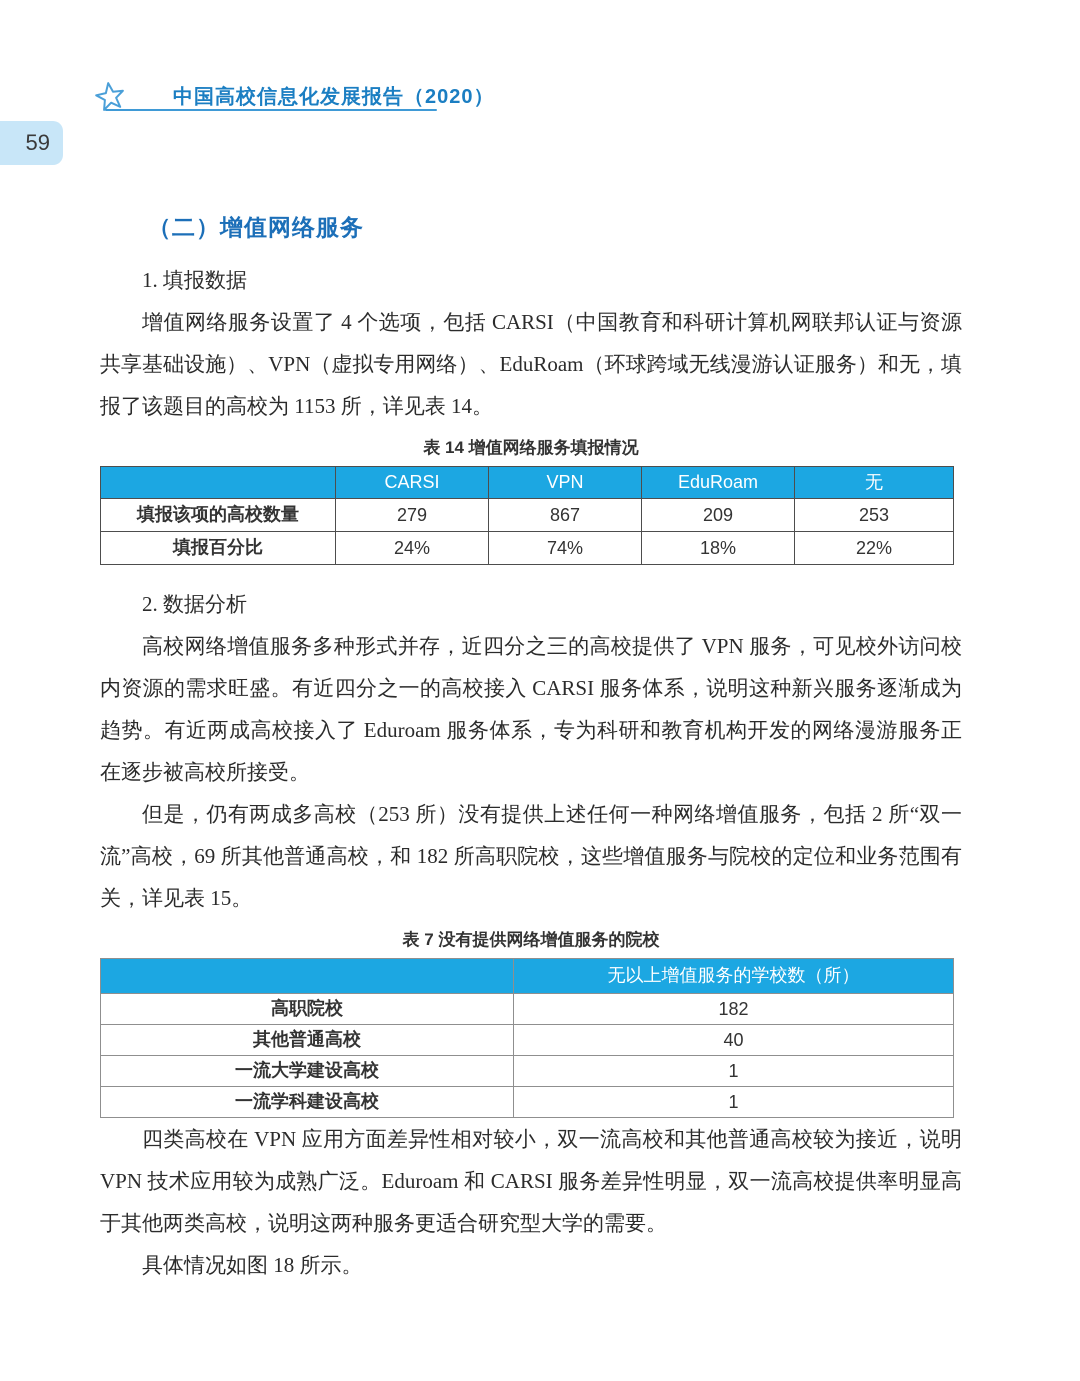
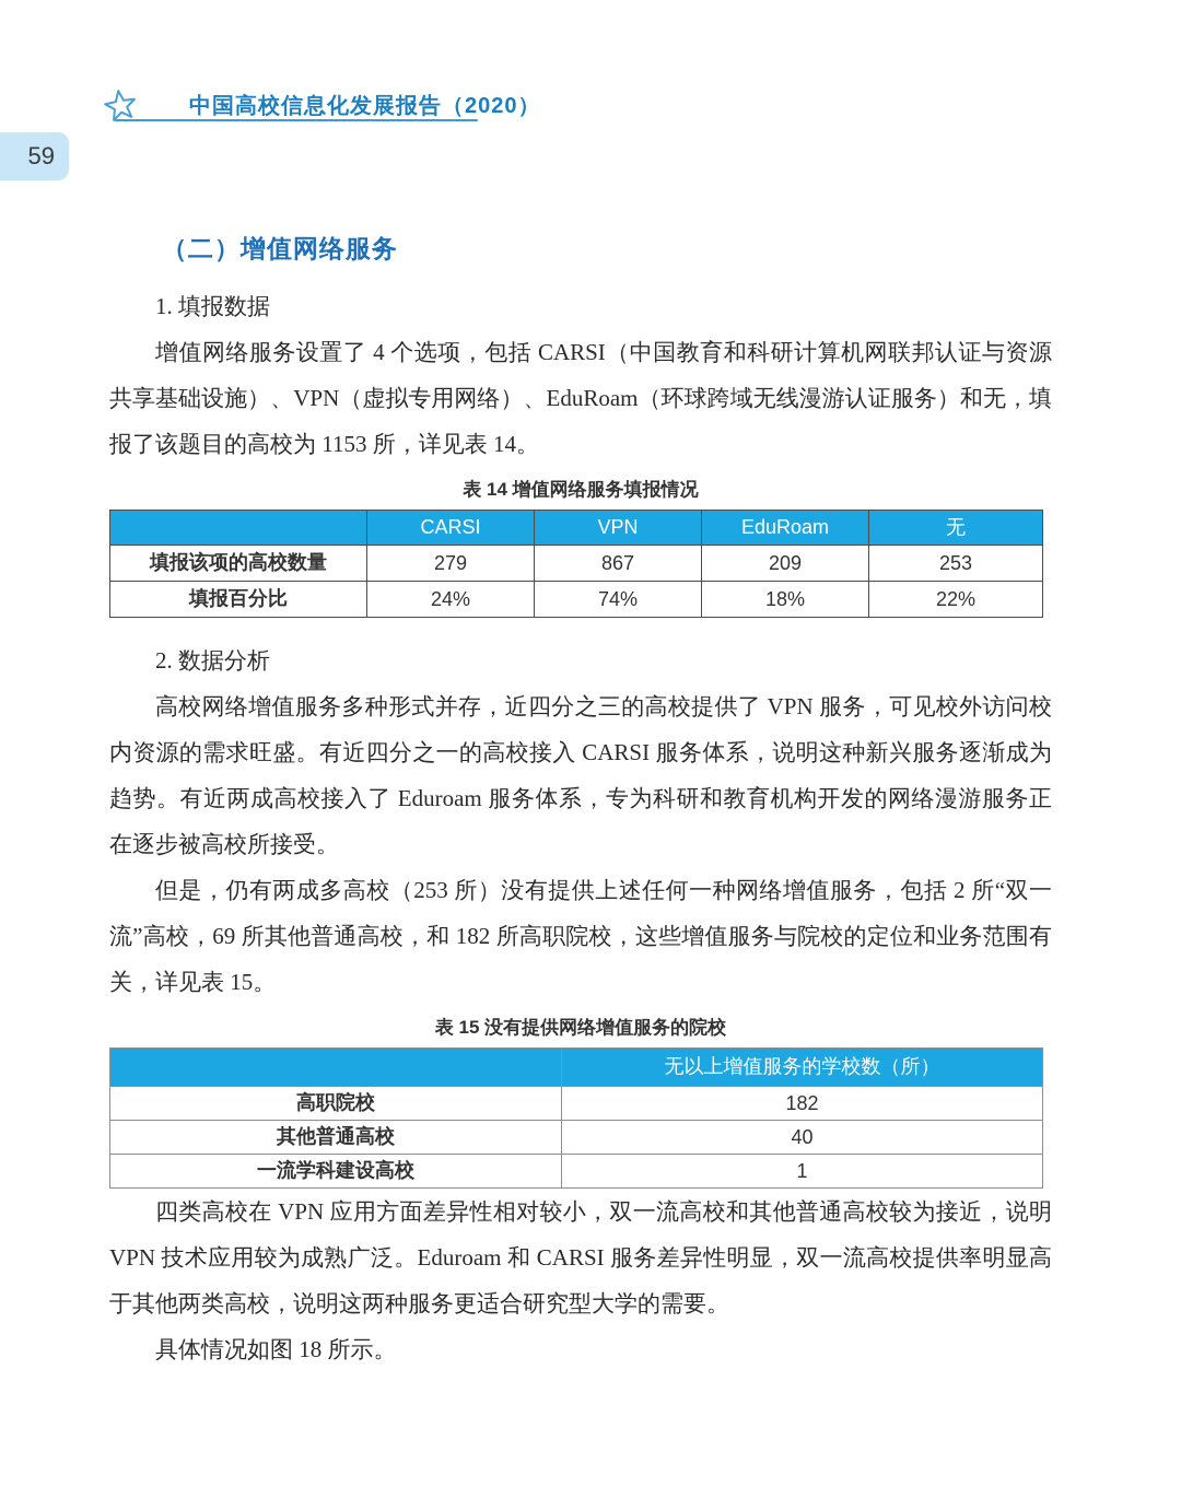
  中国高校信息化发展报告（2020）
  59
  （二）增值网络服务
  1. 填报数据
  增值网络服务设置了 4 个选项，包括 CARSI（中国教育和科研计算机网联邦认证与资源共享基础设施）、VPN（虚拟专用网络）、EduRoam（环球跨域无线漫游认证服务）和无，填报了该题目的高校为 1153 所，详见表 14。
  表 14 增值网络服务填报情况
  	CARSI	VPN	EduRoam	无
  填报该项的高校数量	279	867	209	253
  填报百分比	24%	74%	18%	22%
  2. 数据分析
  高校网络增值服务多种形式并存，近四分之三的高校提供了 VPN 服务，可见校外访问校内资源的需求旺盛。有近四分之一的高校接入 CARSI 服务体系，说明这种新兴服务逐渐成为趋势。有近两成高校接入了 Eduroam 服务体系，专为科研和教育机构开发的网络漫游服务正在逐步被高校所接受。
  但是，仍有两成多高校（253 所）没有提供上述任何一种网络增值服务，包括 2 所“双一流”高校，69 所其他普通高校，和 182 所高职院校，这些增值服务与院校的定位和业务范围有关，详见表 15。
- 表 7 没有提供网络增值服务的院校
+ 表 15 没有提供网络增值服务的院校
  	无以上增值服务的学校数（所）
  高职院校	182
  其他普通高校	40
- 一流大学建设高校	1
  一流学科建设高校	1
  四类高校在 VPN 应用方面差异性相对较小，双一流高校和其他普通高校较为接近，说明 VPN 技术应用较为成熟广泛。Eduroam 和 CARSI 服务差异性明显，双一流高校提供率明显高于其他两类高校，说明这两种服务更适合研究型大学的需要。
  具体情况如图 18 所示。
